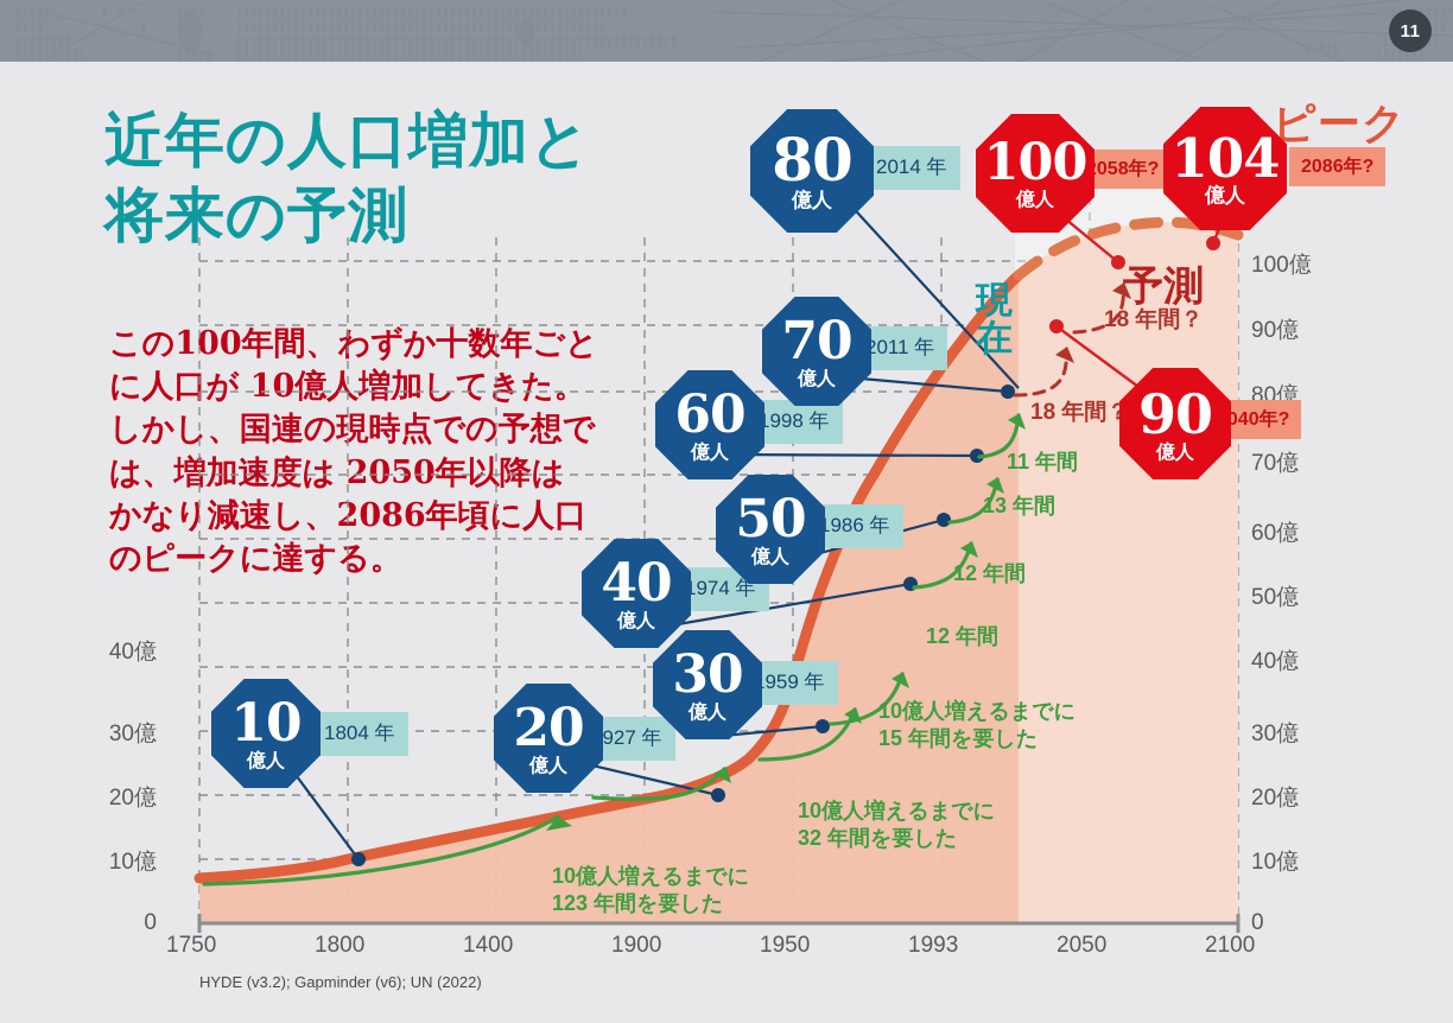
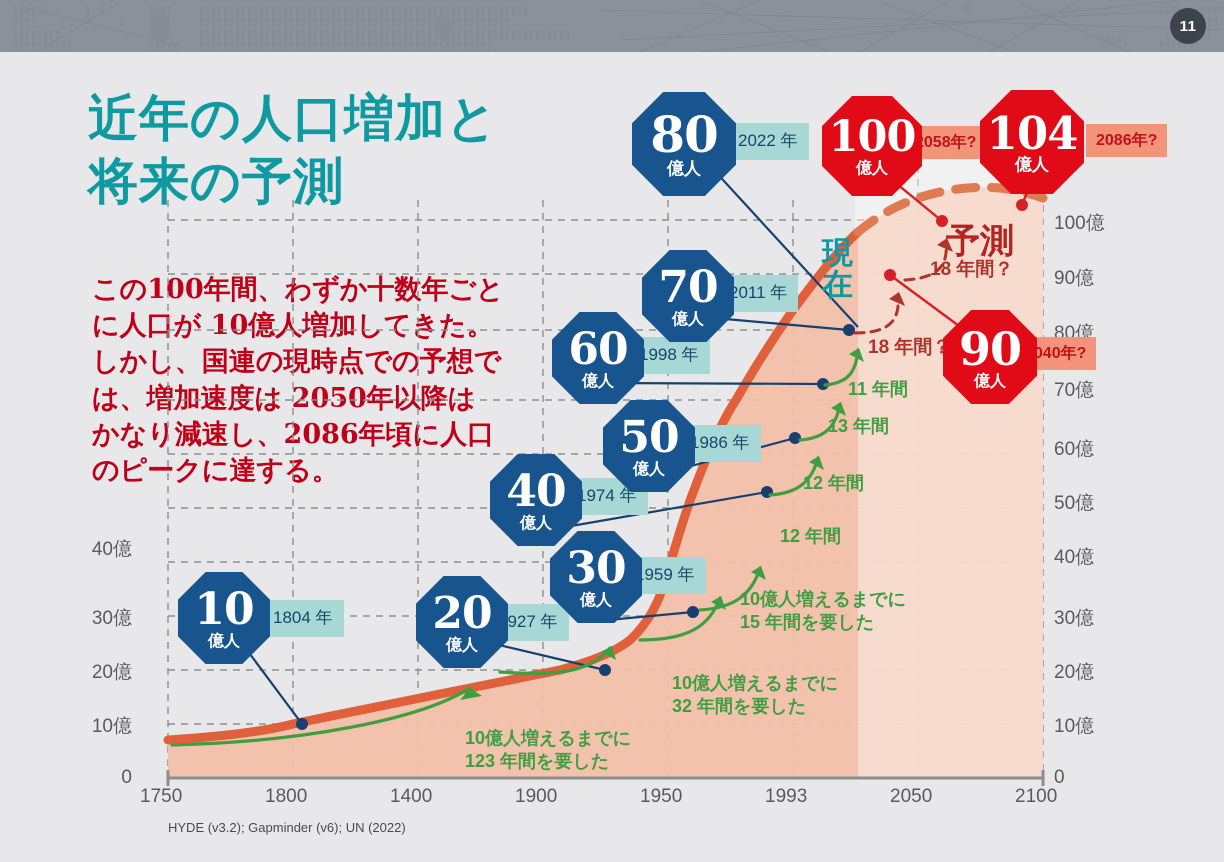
  11
  近年の人口増加と
  将来の予測
  この100年間、わずか十数年ごと
  に人口が 10億人増加してきた。
  しかし、国連の現時点での予想で
  は、増加速度は 2050年以降は
  かなり減速し、086年頃に人口
  のピークに達する。
  0
  10億
  20億
  30億
  40億
  0
  10億
  20億
  30億
  40億
  50億
  60億
  70億
  80億
  90億
  100億
  1750
  1800
  1400
  1900
  1950
  1993
  2050
  2100
  HYDE (v3.2); Gapminder (v6); UN (2022)
  10億人増えるまでに
  123 年間を要した
  10億人増えるまでに
  32 年間を要した
  10億人増えるまでに
  15 年間を要した
  12 年間
  12 年間
  13 年間
  11 年間
  18 年間？
  18 年間？
  現在
  予測
- ピーク
  1804 年
  927 年
  959 年
  974 年
  986 年
  998 年
  011 年
- 2014 年
+ 2022 年
  040年?
  058年?
  2086年?
  10
  億人
  20
  億人
  30
  億人
  40
  億人
  50
  億人
  60
  億人
  70
  億人
  80
  億人
  90
  億人
  100
  億人
  104
  億人
